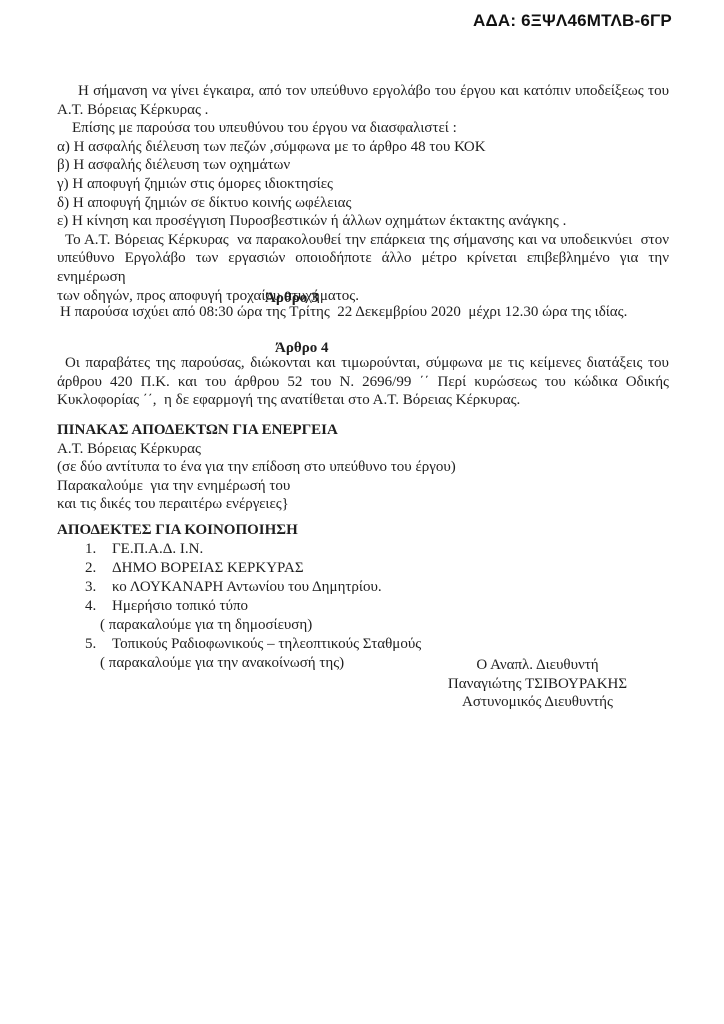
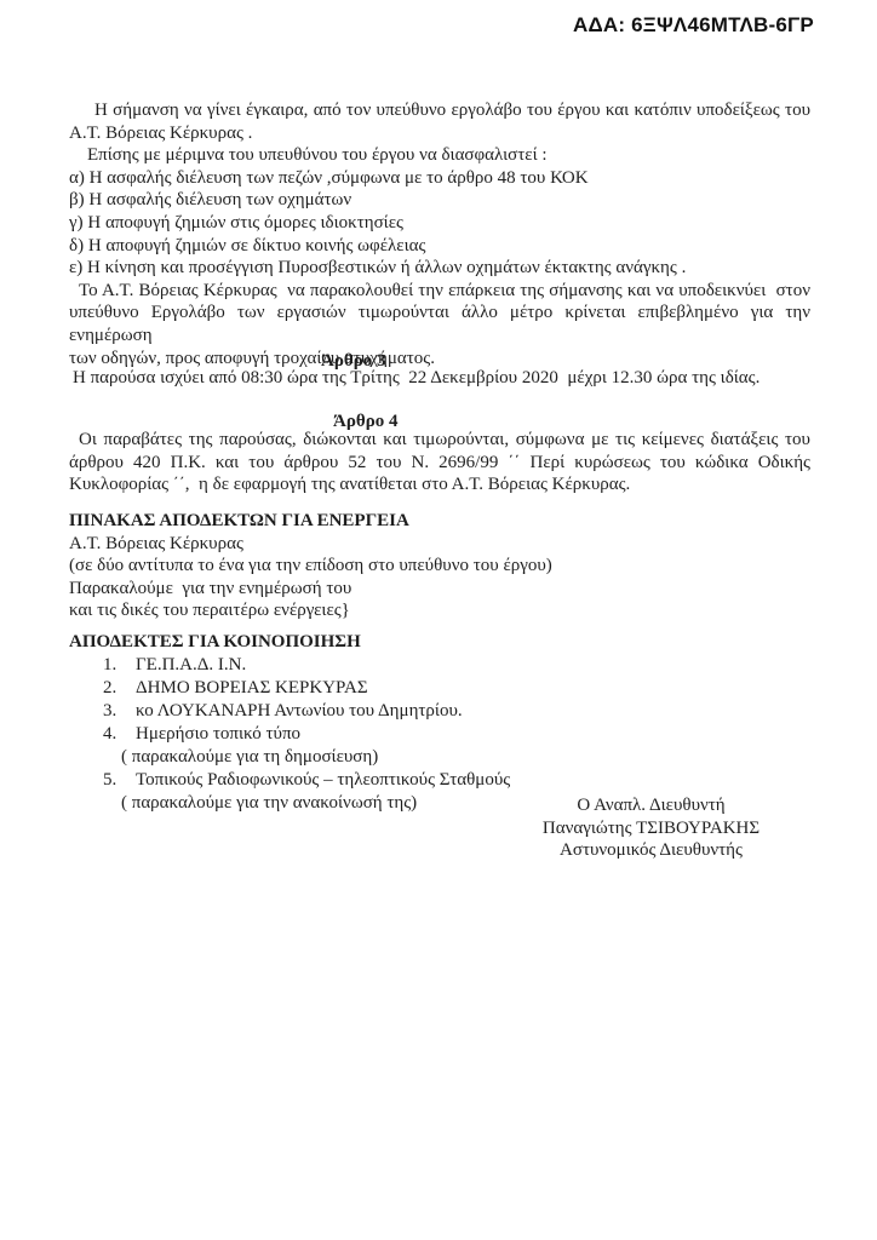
  ΑΔΑ: 6ΞΨΛ46ΜΤΛΒ-6ΓΡ
  Η σήμανση να γίνει έγκαιρα, από τον υπεύθυνο εργολάβο του έργου και κατόπιν υποδείξεως του
  Α.Τ. Βόρειας Κέρκυρας .
- Επίσης με παρούσα του υπευθύνου του έργου να διασφαλιστεί :
+ Επίσης με μέριμνα του υπευθύνου του έργου να διασφαλιστεί :
  α) Η ασφαλής διέλευση των πεζών ,σύμφωνα με το άρθρο 48 του ΚΟΚ
  β) Η ασφαλής διέλευση των οχημάτων
  γ) Η αποφυγή ζημιών στις όμορες ιδιοκτησίες
  δ) Η αποφυγή ζημιών σε δίκτυο κοινής ωφέλειας
  ε) Η κίνηση και προσέγγιση Πυροσβεστικών ή άλλων οχημάτων έκτακτης ανάγκης .
  Το Α.Τ. Βόρειας Κέρκυρας να παρακολουθεί την επάρκεια της σήμανσης και να υποδεικνύει στον
- υπεύθυνο Εργολάβο των εργασιών οποιοδήποτε άλλο μέτρο κρίνεται επιβεβλημένο για την ενημέρωση
+ υπεύθυνο Εργολάβο των εργασιών τιμωρούνται άλλο μέτρο κρίνεται επιβεβλημένο για την ενημέρωση
  των οδηγών, προς αποφυγή τροχαίου ατυχήματος.
  Άρθρο 3
  Η παρούσα ισχύει από 08:30 ώρα της Τρίτης 22 Δεκεμβρίου 2020 μέχρι 12.30 ώρα της ιδίας.
  Άρθρο 4
  Οι παραβάτες της παρούσας, διώκονται και τιμωρούνται, σύμφωνα με τις κείμενες διατάξεις του
  άρθρου 420 Π.Κ. και του άρθρου 52 του Ν. 2696/99 ΄΄ Περί κυρώσεως του κώδικα Οδικής
  Κυκλοφορίας ΄΄, η δε εφαρμογή της ανατίθεται στο Α.Τ. Βόρειας Κέρκυρας.
  ΠΙΝΑΚΑΣ ΑΠΟΔΕΚΤΩΝ ΓΙΑ ΕΝΕΡΓΕΙΑ
  Α.Τ. Βόρειας Κέρκυρας
  (σε δύο αντίτυπα το ένα για την επίδοση στο υπεύθυνο του έργου)
  Παρακαλούμε για την ενημέρωσή του
  και τις δικές του περαιτέρω ενέργειες}
  ΑΠΟΔΕΚΤΕΣ ΓΙΑ ΚΟΙΝΟΠΟΙΗΣΗ
  1.
  ΓΕ.Π.Α.Δ. Ι.Ν.
  2.
  ΔΗΜΟ ΒΟΡΕΙΑΣ ΚΕΡΚΥΡΑΣ
  3.
  κο ΛΟΥΚΑΝΑΡΗ Αντωνίου του Δημητρίου.
  4.
  Ημερήσιο τοπικό τύπο
  ( παρακαλούμε για τη δημοσίευση)
  5.
  Τοπικούς Ραδιοφωνικούς – τηλεοπτικούς Σταθμούς
  ( παρακαλούμε για την ανακοίνωσή της)
  Ο Αναπλ. Διευθυντή
  Παναγιώτης ΤΣΙΒΟΥΡΑΚΗΣ
  Αστυνομικός Διευθυντής
